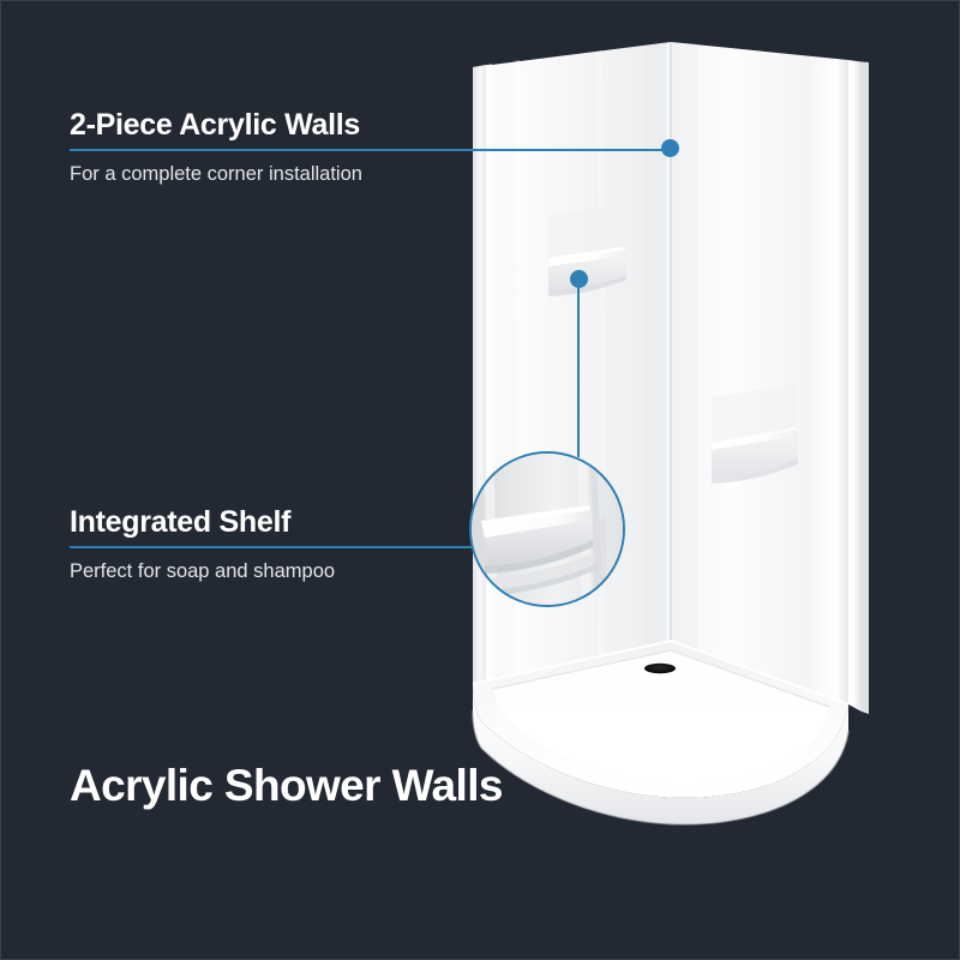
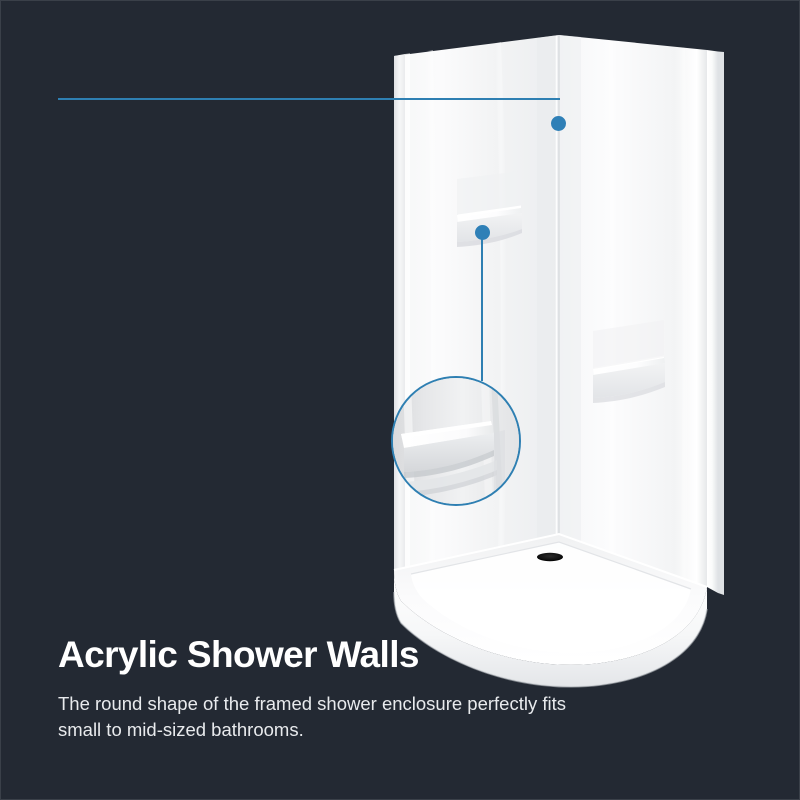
- 2-Piece Acrylic Walls
- For a complete corner installation
- Integrated Shelf
- Perfect for soap and shampoo
  Acrylic Shower Walls
+ The round shape of the framed shower enclosure perfectly fits small to mid-sized bathrooms.
